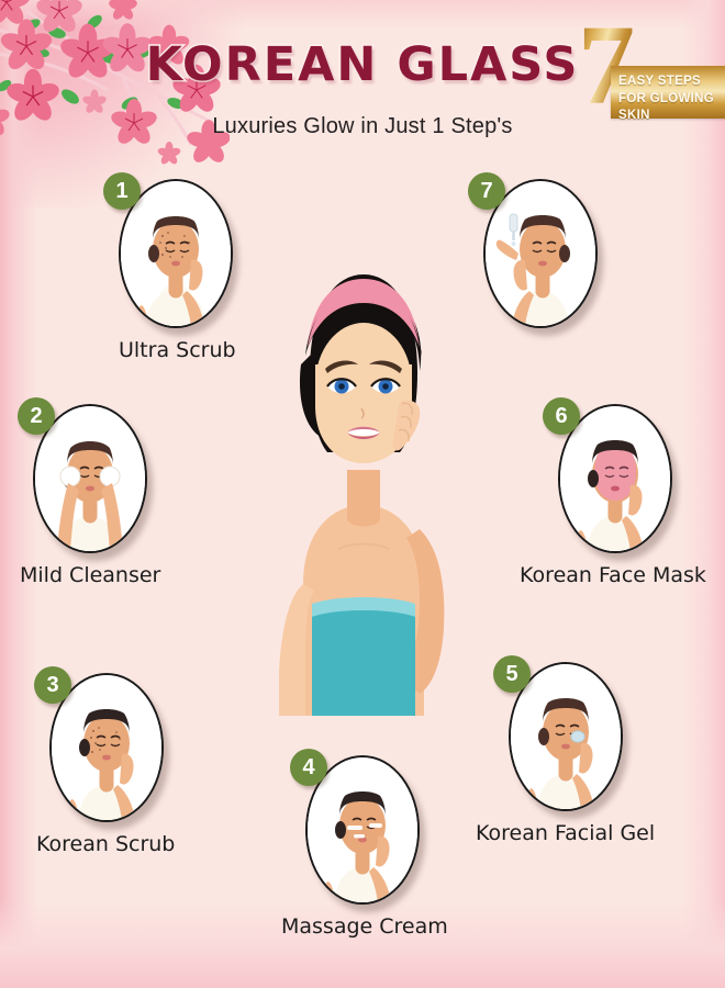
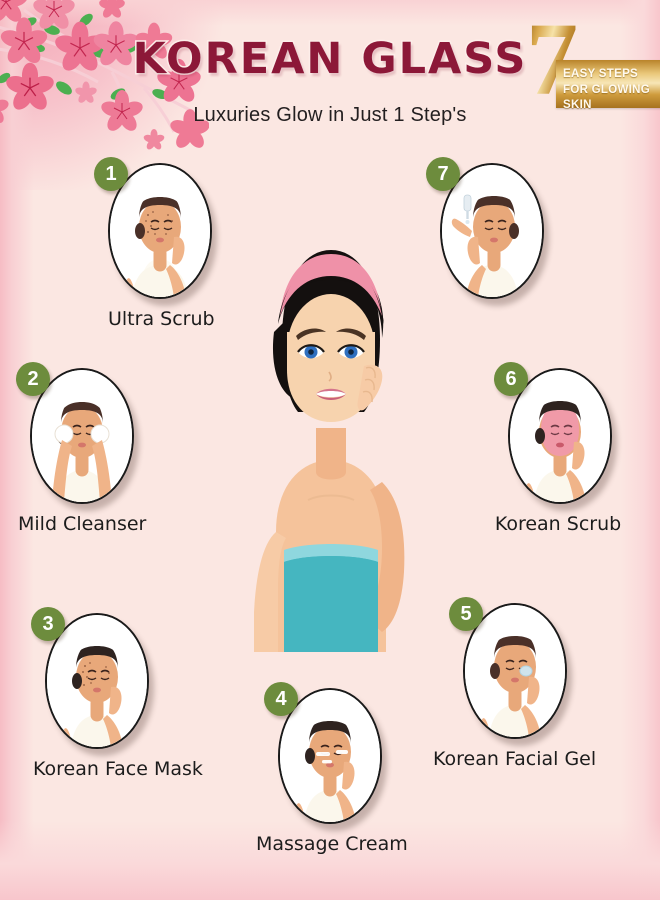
  KOREAN GLASS
  Luxuries Glow in Just 1 Step's
  7
  EASY STEPS
  FOR GLOWING SKIN
  1
  Ultra Scrub
  2
  Mild Cleanser
  3
- Korean Scrub
+ Korean Face Mask
  4
  Massage Cream
  5
  Korean Facial Gel
  6
- Korean Face Mask
+ Korean Scrub
  7
